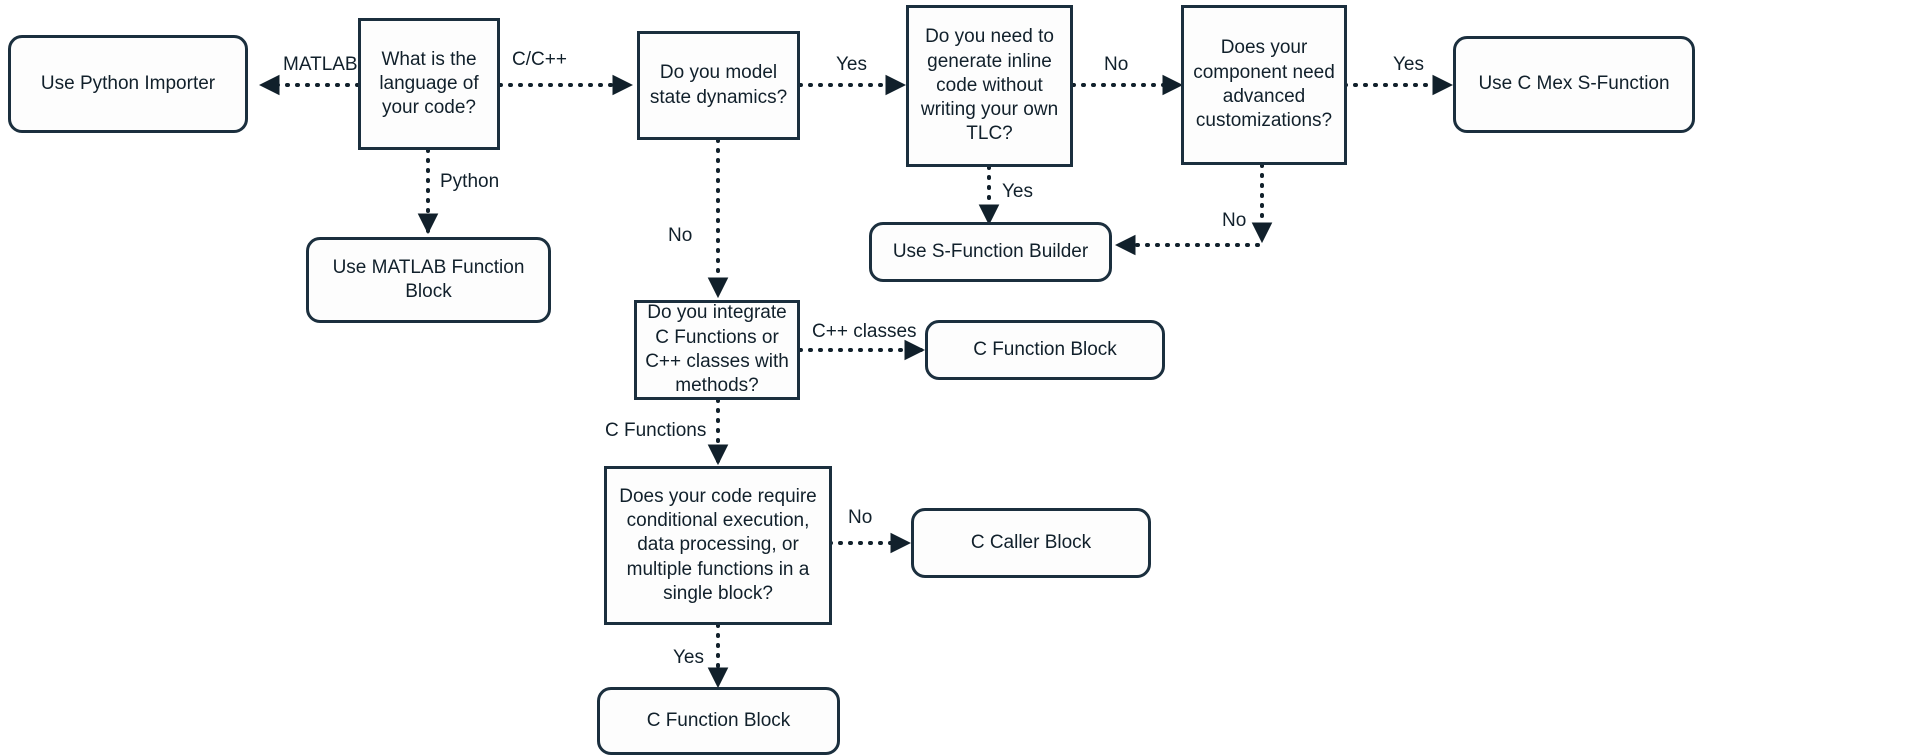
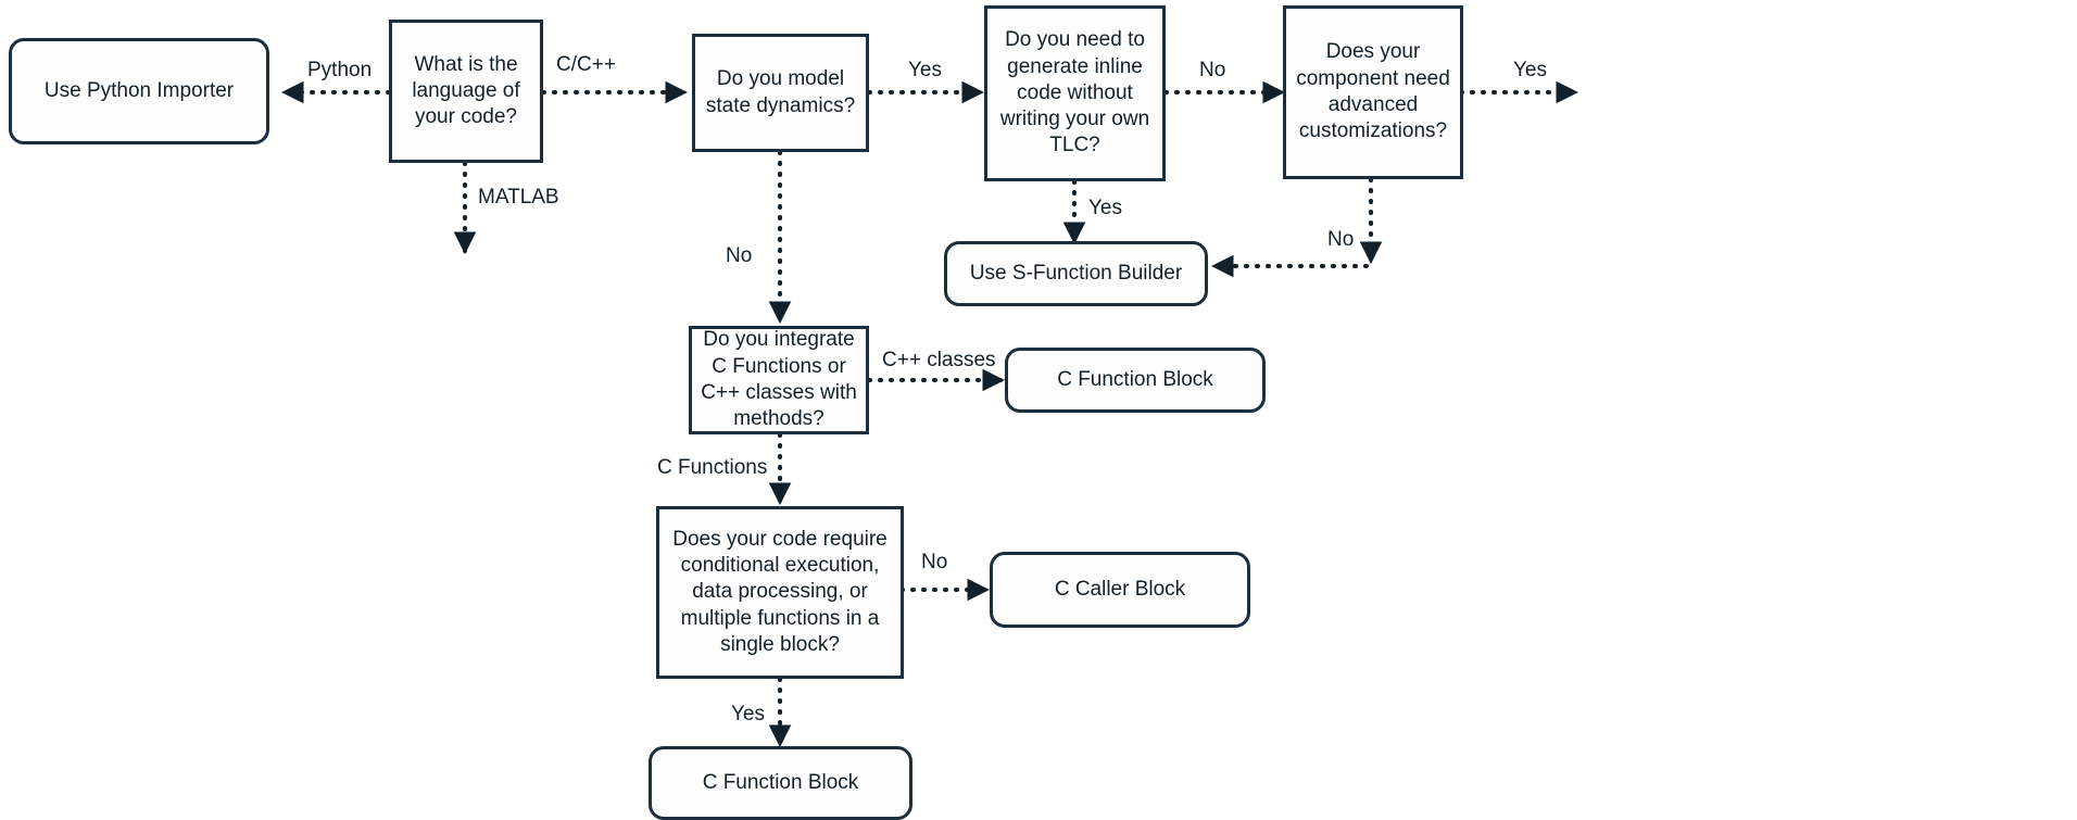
  Use Python Importer
  What is the
  language of
  your code?
- Use MATLAB Function
- Block
  Do you model
  state dynamics?
  Do you need to
  generate inline
  code without
  writing your own
  TLC?
  Does your
  component need
  advanced
  customizations?
- Use C Mex S-Function
  Use S-Function Builder
  Do you integrate
  C Functions or
  C++ classes with
  methods?
  C Function Block
  Does your code require
  conditional execution,
  data processing, or
  multiple functions in a
  single block?
  C Caller Block
  C Function Block
- MATLAB
+ Python
  C/C++
- Python
+ MATLAB
  Yes
  No
  Yes
  No
  Yes
  No
  C++ classes
  C Functions
  No
  Yes
